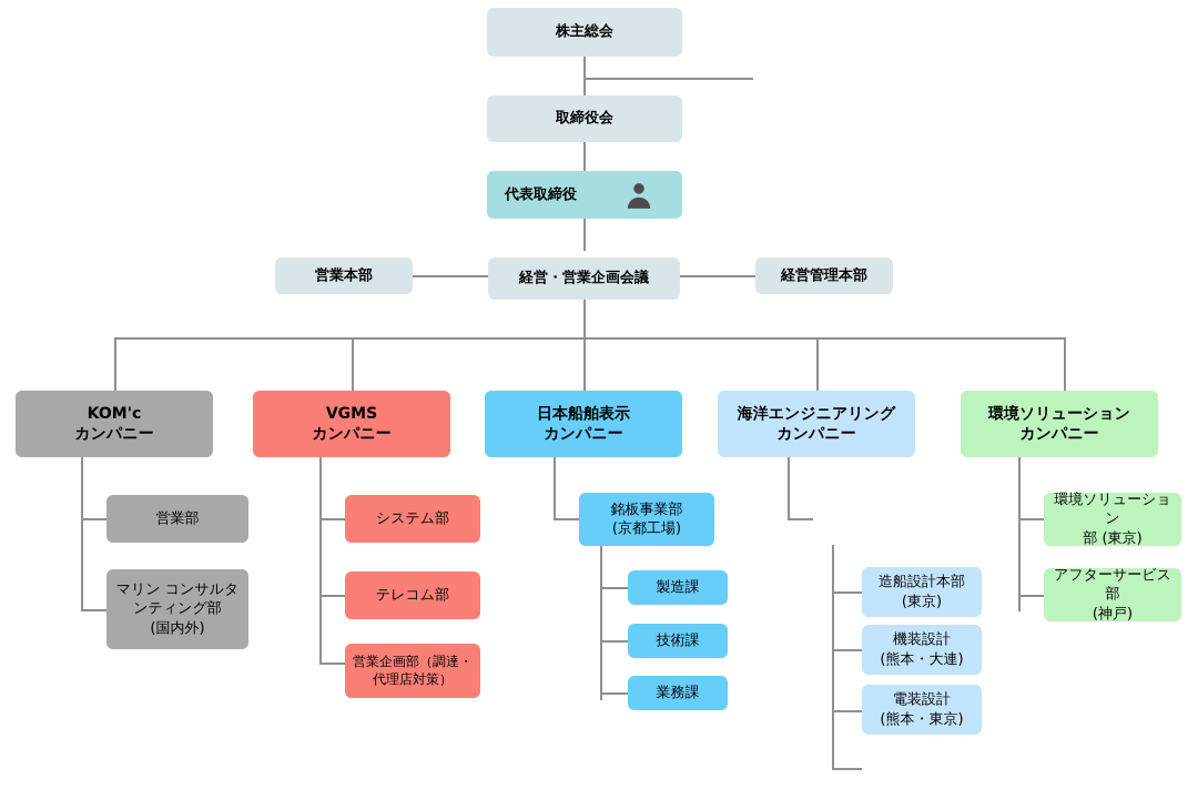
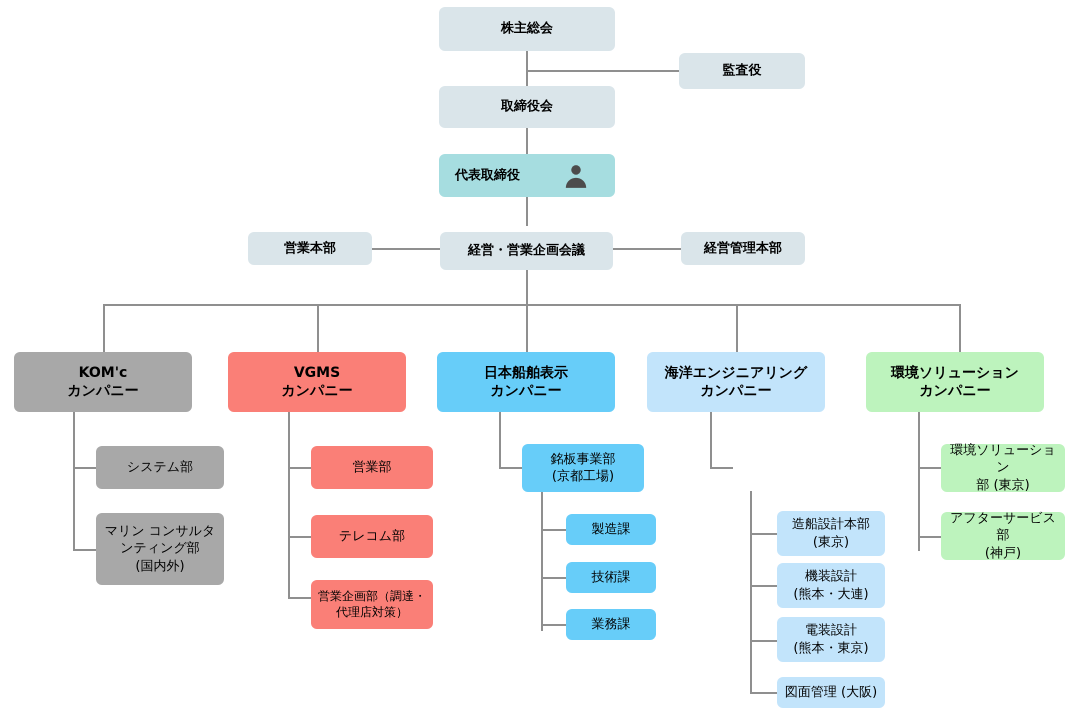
  株主総会
+ 監査役
  取締役会
  代表取締役
  営業本部
  経営・営業企画会議
  経営管理本部
  KOM'c
  カンパニー
  VGMS
  カンパニー
  日本船舶表示
  カンパニー
  海洋エンジニアリング
  カンパニー
  環境ソリューション
  カンパニー
- 営業部
+ システム部
  マリン コンサルタ
  ンティング部
  (国内外)
- システム部
+ 営業部
  テレコム部
  営業企画部（調達・
  代理店対策）
  銘板事業部
  (京都工場)
  製造課
  技術課
  業務課
  造船設計本部
  (東京)
  機装設計
  (熊本・大連)
  電装設計
  (熊本・東京)
+ 図面管理 (大阪)
  環境ソリューション
  部 (東京)
  アフターサービス部
  (神戸)
